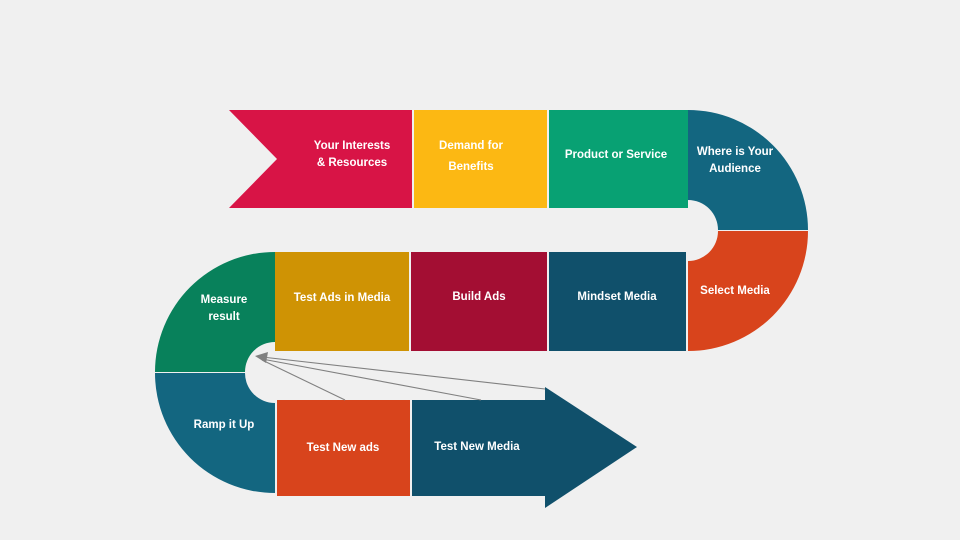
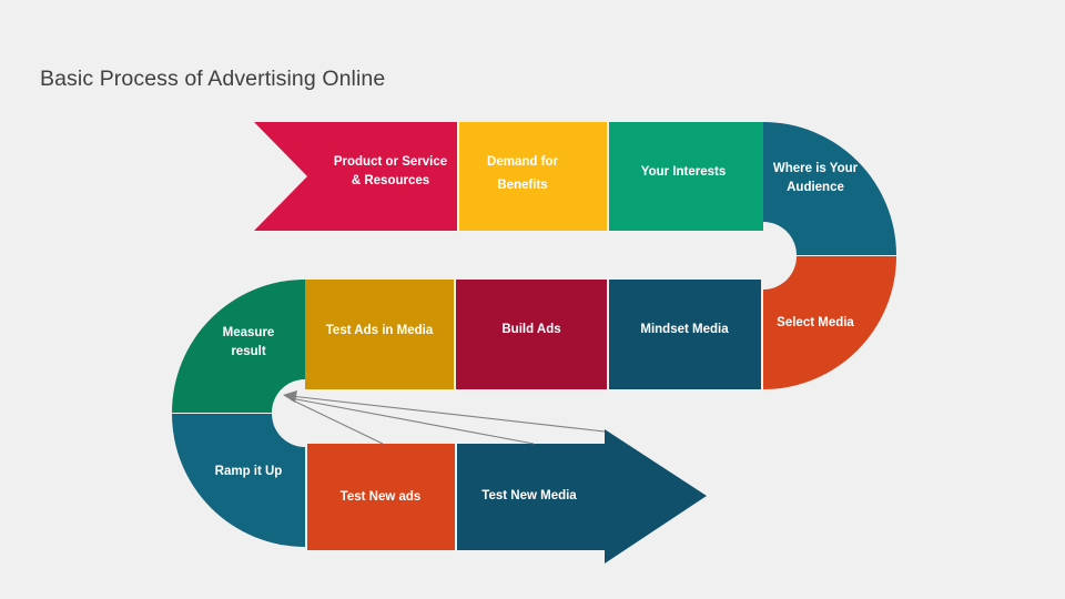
+ Basic Process of Advertising Online
- Your Interests
+ Product or Service
  & Resources
  Demand for
  Benefits
- Product or Service
+ Your Interests
  Where is Your
  Audience
  Select Media
  Mindset Media
  Build Ads
  Test Ads in Media
  Measure
  result
  Ramp it Up
  Test New ads
  Test New Media
